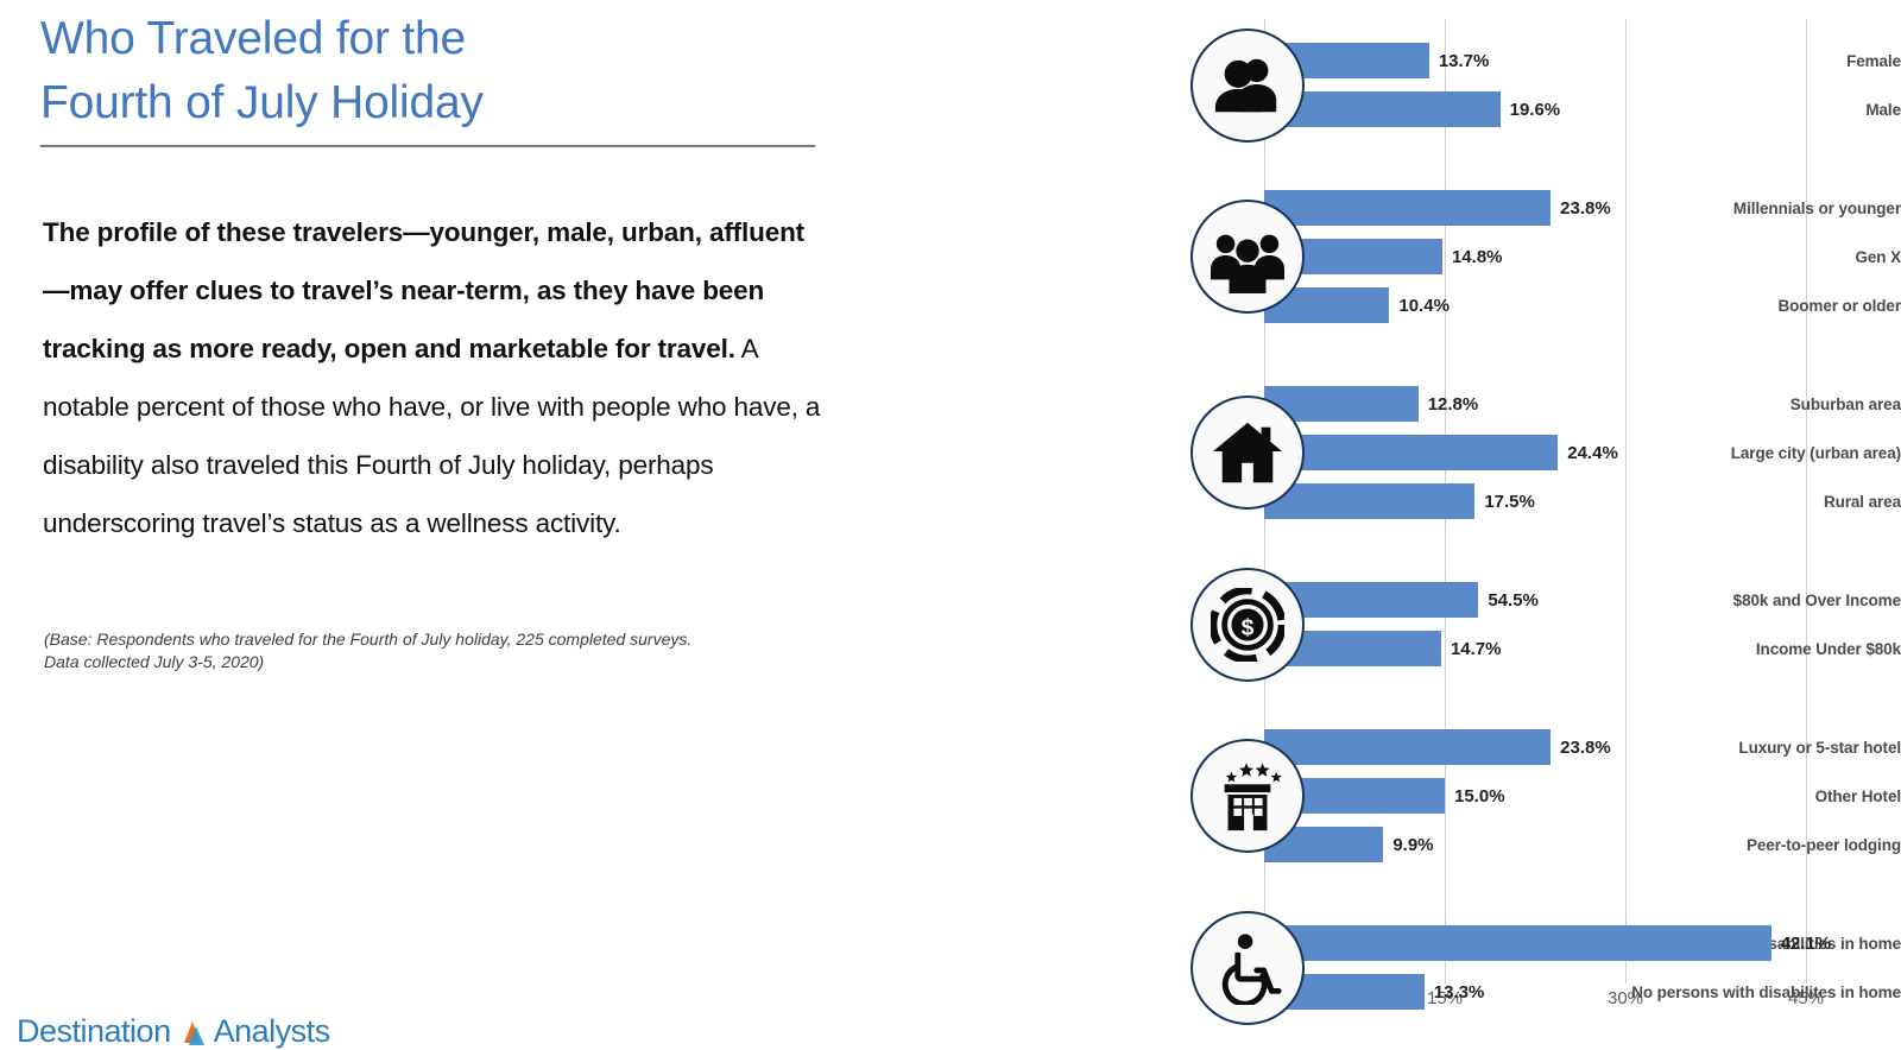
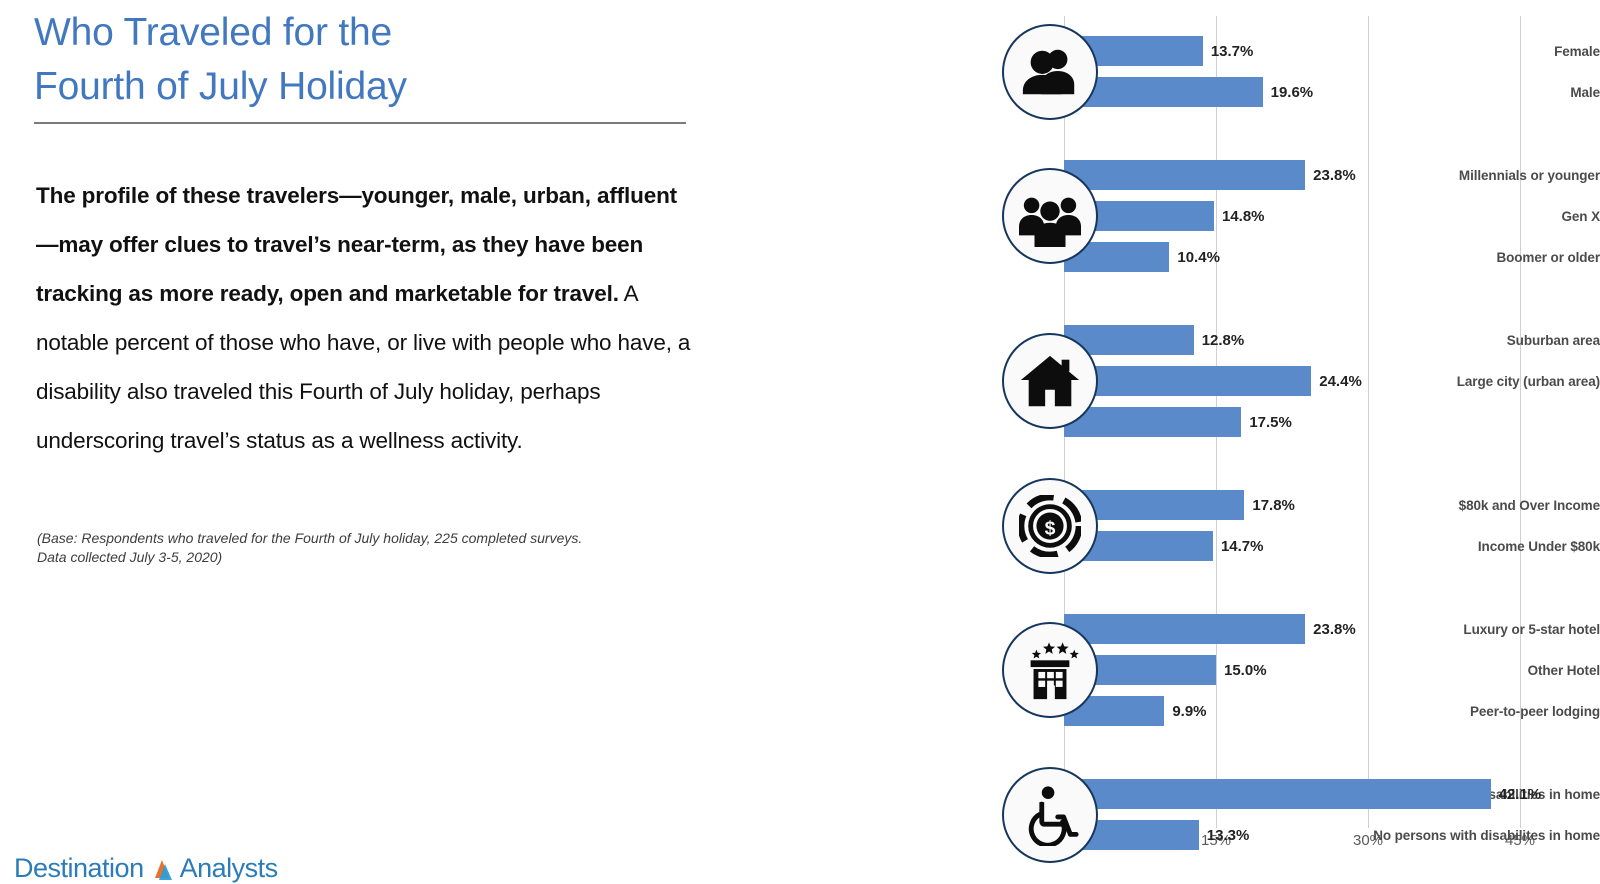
  Who Traveled for the
  Fourth of July Holiday
  The profile of these travelers—younger, male, urban, affluent—may offer clues to travel’s near-term, as they have been tracking as more ready, open and marketable for travel. A notable percent of those who have, or live with people who have, a disability also traveled this Fourth of July holiday, perhaps underscoring travel’s status as a wellness activity.
  (Base: Respondents who traveled for the Fourth of July holiday, 225 completed surveys.
  Data collected July 3-5, 2020)
  Destination
  Analysts
  15%
  30%
  45%
  Female
  13.7%
  Male
  19.6%
  Millennials or younger
  23.8%
  Gen X
  14.8%
  Boomer or older
  10.4%
  Suburban area
  12.8%
  Large city (urban area)
  24.4%
- Rural area
  17.5%
  $80k and Over Income
- 54.5%
+ 17.8%
  Income Under $80k
  14.7%
  $
  Luxury or 5-star hotel
  23.8%
  Other Hotel
  15.0%
  Peer-to-peer lodging
  9.9%
  42.1%
  No persons with disabilites in home
  13.3%
